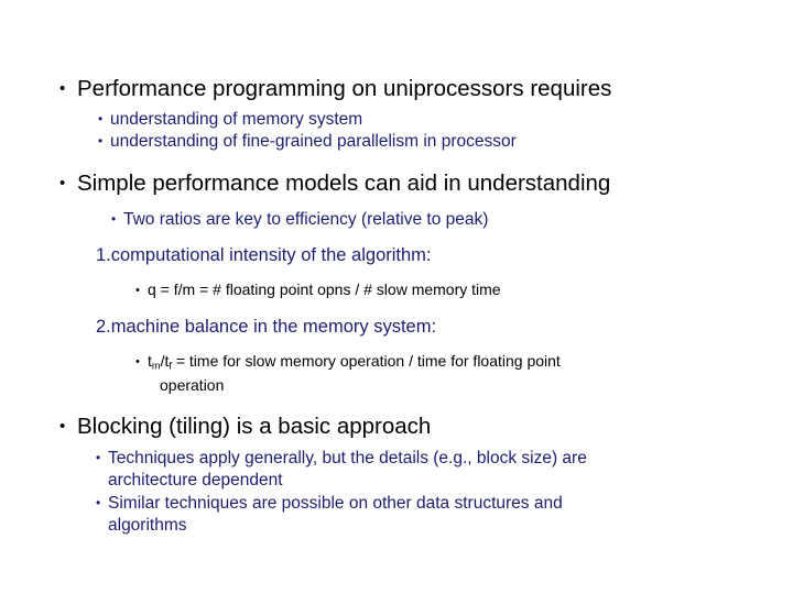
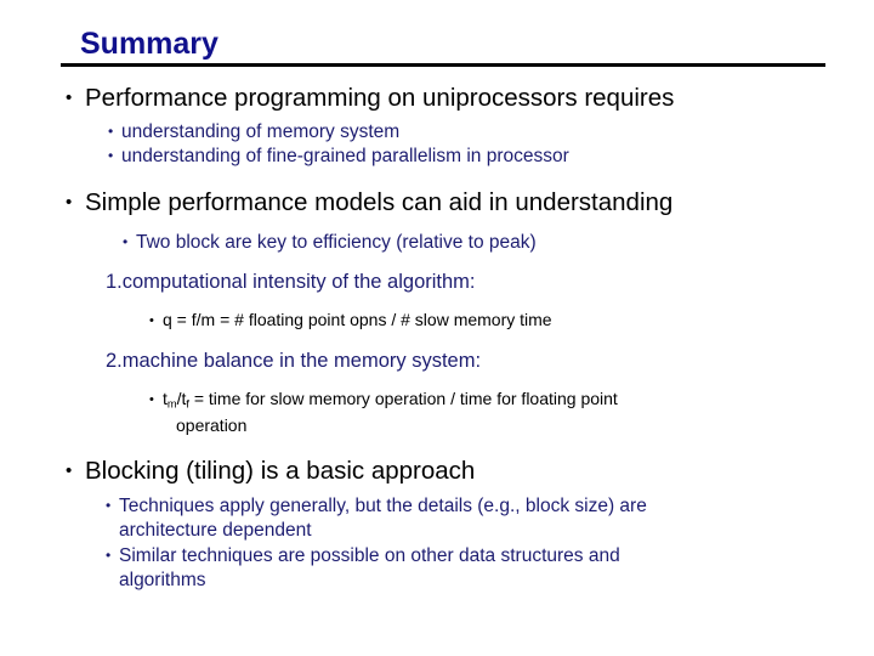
+ Summary
  • Performance programming on uniprocessors requires
  • understanding of memory system
  • understanding of fine-grained parallelism in processor
  • Simple performance models can aid in understanding
- • Two ratios are key to efficiency (relative to peak)
+ • Two block are key to efficiency (relative to peak)
  1.computational intensity of the algorithm:
  • q = f/m = # floating point opns / # slow memory time
  2.machine balance in the memory system:
  • tm/tf = time for slow memory operation / time for floating point
  operation
  • Blocking (tiling) is a basic approach
  • Techniques apply generally, but the details (e.g., block size) are
  architecture dependent
  • Similar techniques are possible on other data structures and
  algorithms
